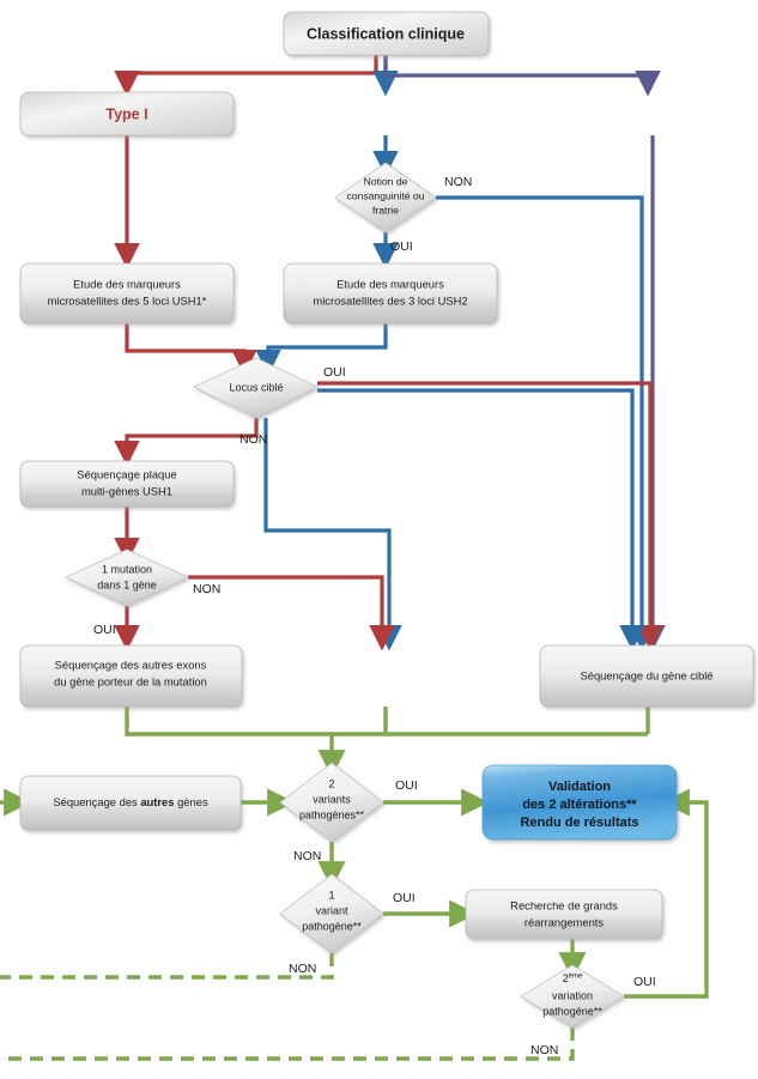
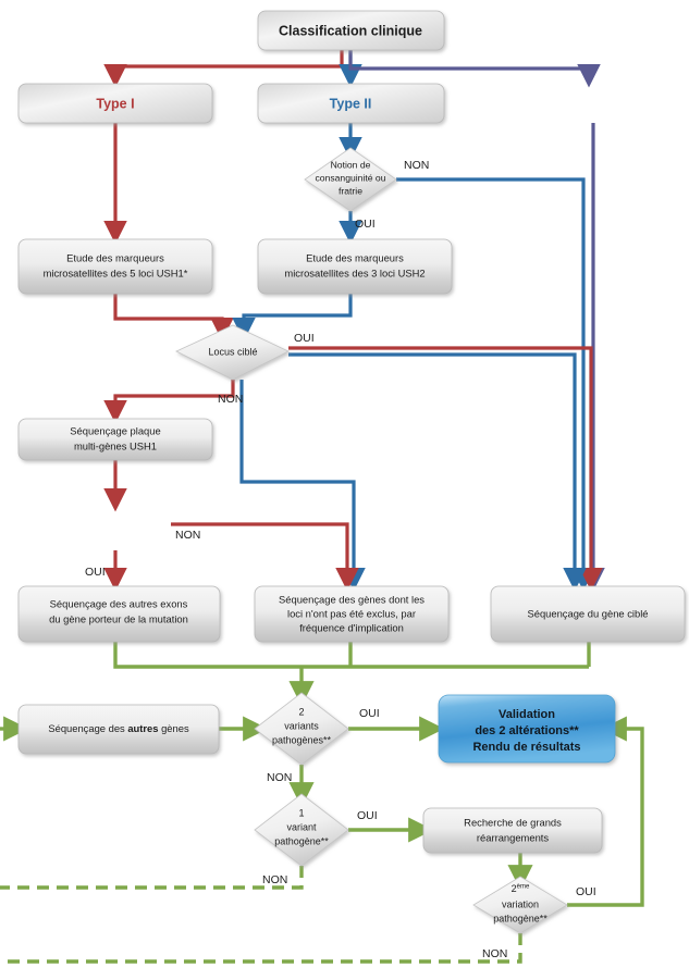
  Classification clinique
  Type I
+ Type II
  Notion de
  consanguinité ou
  fratrie
  Etude des marqueurs
  microsatellites des 5 loci USH1*
  Etude des marqueurs
  microsatellites des 3 loci USH2
  Locus ciblé
  Séquençage plaque
  multi-gènes USH1
- 1 mutation
- dans 1 gène
  Séquençage des autres exons
  du gène porteur de la mutation
+ Séquençage des gènes dont les
+ loci n'ont pas été exclus, par
+ fréquence d'implication
  Séquençage du gène ciblé
  Séquençage des autres gènes
  2
  variants
  pathogènes**
  Validation
  des 2 altérations**
  Rendu de résultats
  1
  variant
  pathogène**
  Recherche de grands
  réarrangements
  variation
  pathogène**
  NON
  OUI
  OUI
  NON
  NON
  OUI
  OUI
  NON
  OUI
  NON
  OUI
  NON
